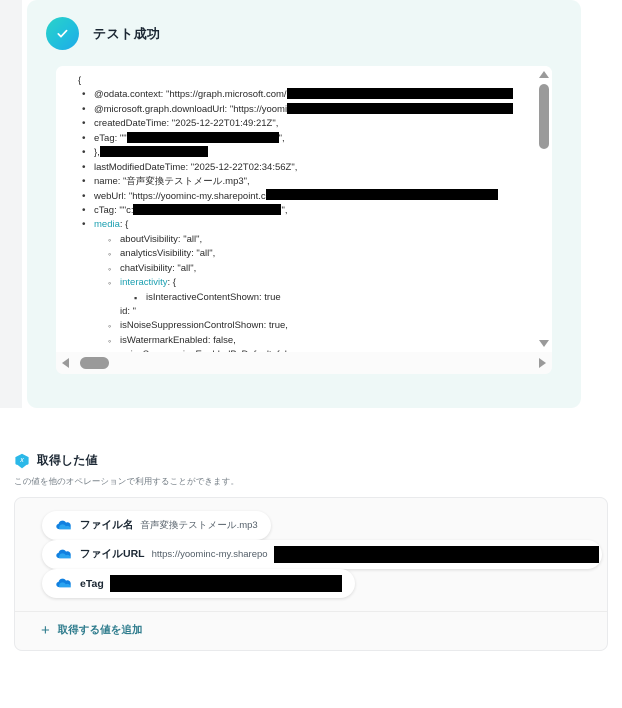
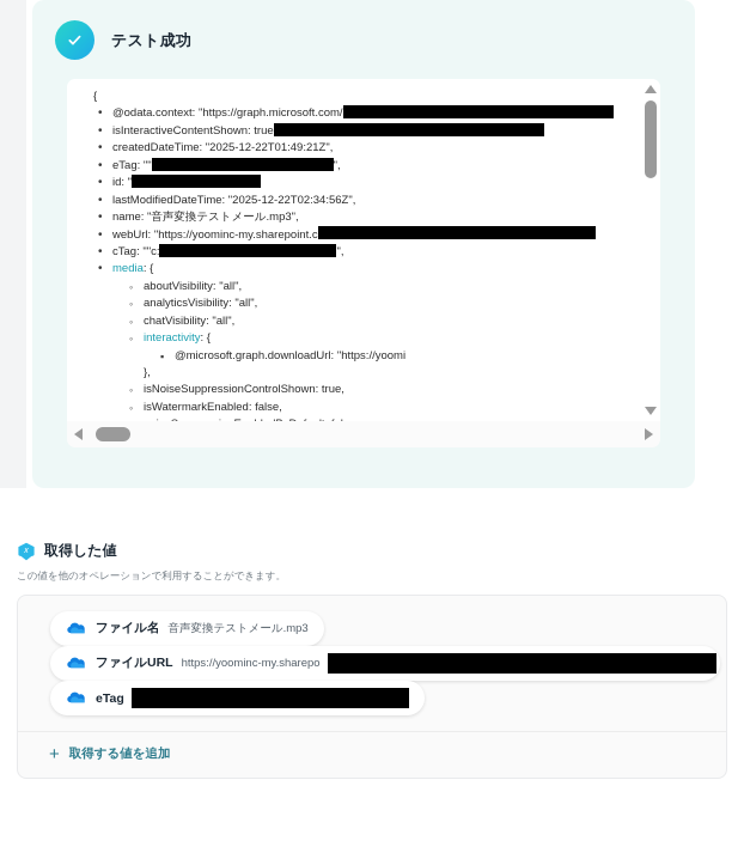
  テスト成功
  {
  •
  @odata.context: "https://graph.microsoft.com/
  •
- @microsoft.graph.downloadUrl: "https://yoomi
+ isInteractiveContentShown: true
  •
  createdDateTime: "2025-12-22T01:49:21Z",
  •
  eTag: "" ",
  •
- },
+ id: "
  •
  lastModifiedDateTime: "2025-12-22T02:34:56Z",
  •
  name: "音声変換テストメール.mp3",
  •
  webUrl: "https://yoominc-my.sharepoint.c
  •
  cTag: ""c: ",
  •
  media: {
  ◦
  aboutVisibility: "all",
  ◦
  analyticsVisibility: "all",
  ◦
  chatVisibility: "all",
  ◦
  interactivity: {
  ▪
- isInteractiveContentShown: true
+ @microsoft.graph.downloadUrl: "https://yoomi
- id: "
+ },
  ◦
  isNoiseSuppressionControlShown: true,
  ◦
  isWatermarkEnabled: false,
  取得した値
  この値を他のオペレーションで利用することができます。
  ファイル名
  音声変換テストメール.mp3
  ファイルURL
  https://yoominc-my.sharepo
  eTag
  +
  取得する値を追加
